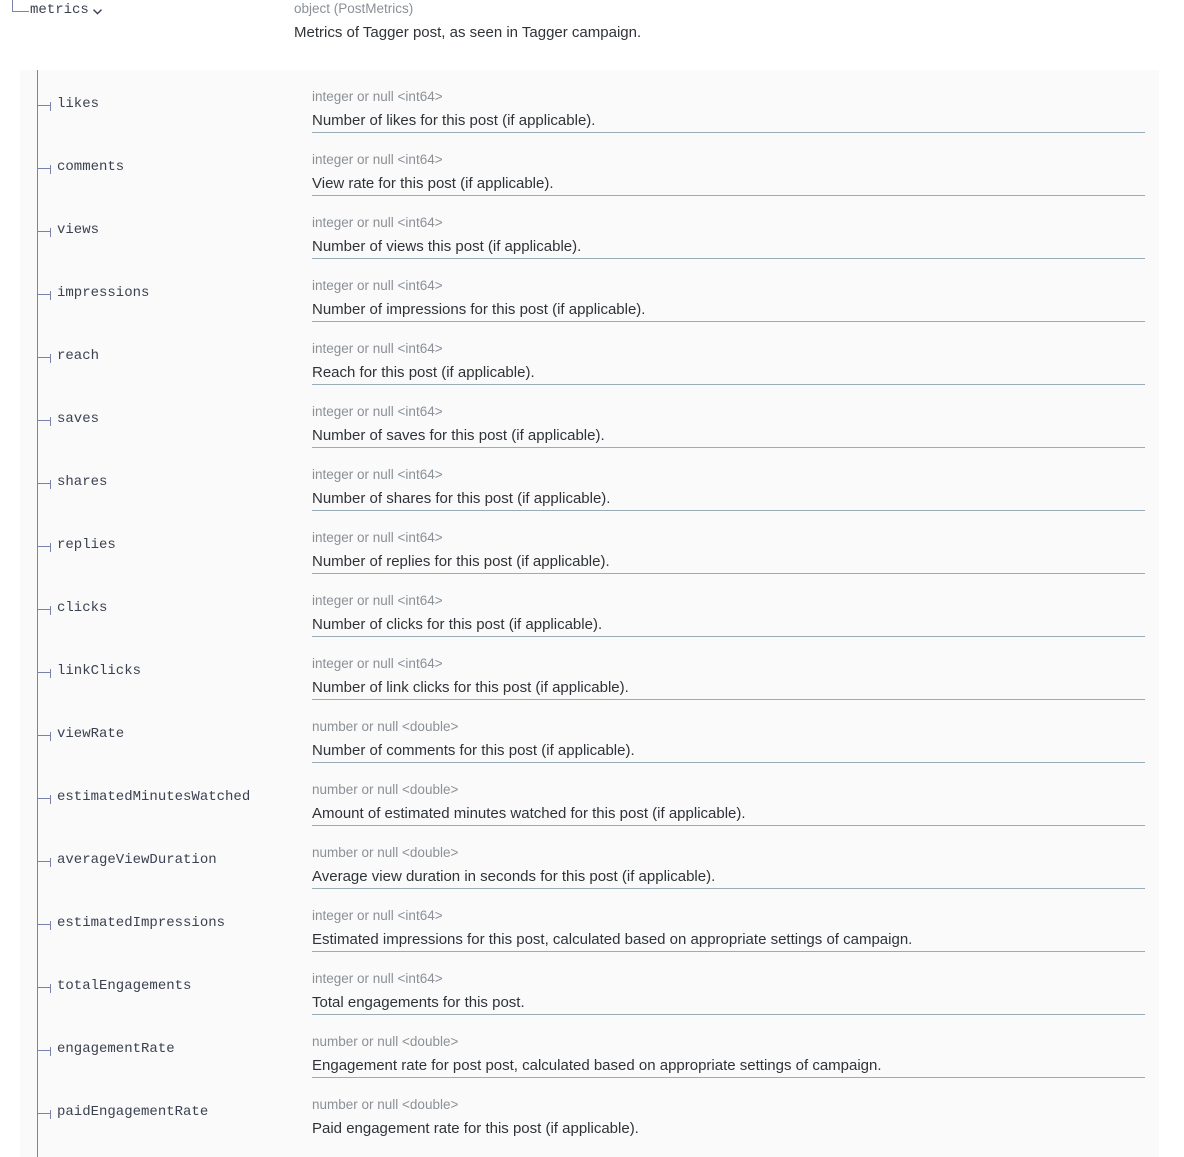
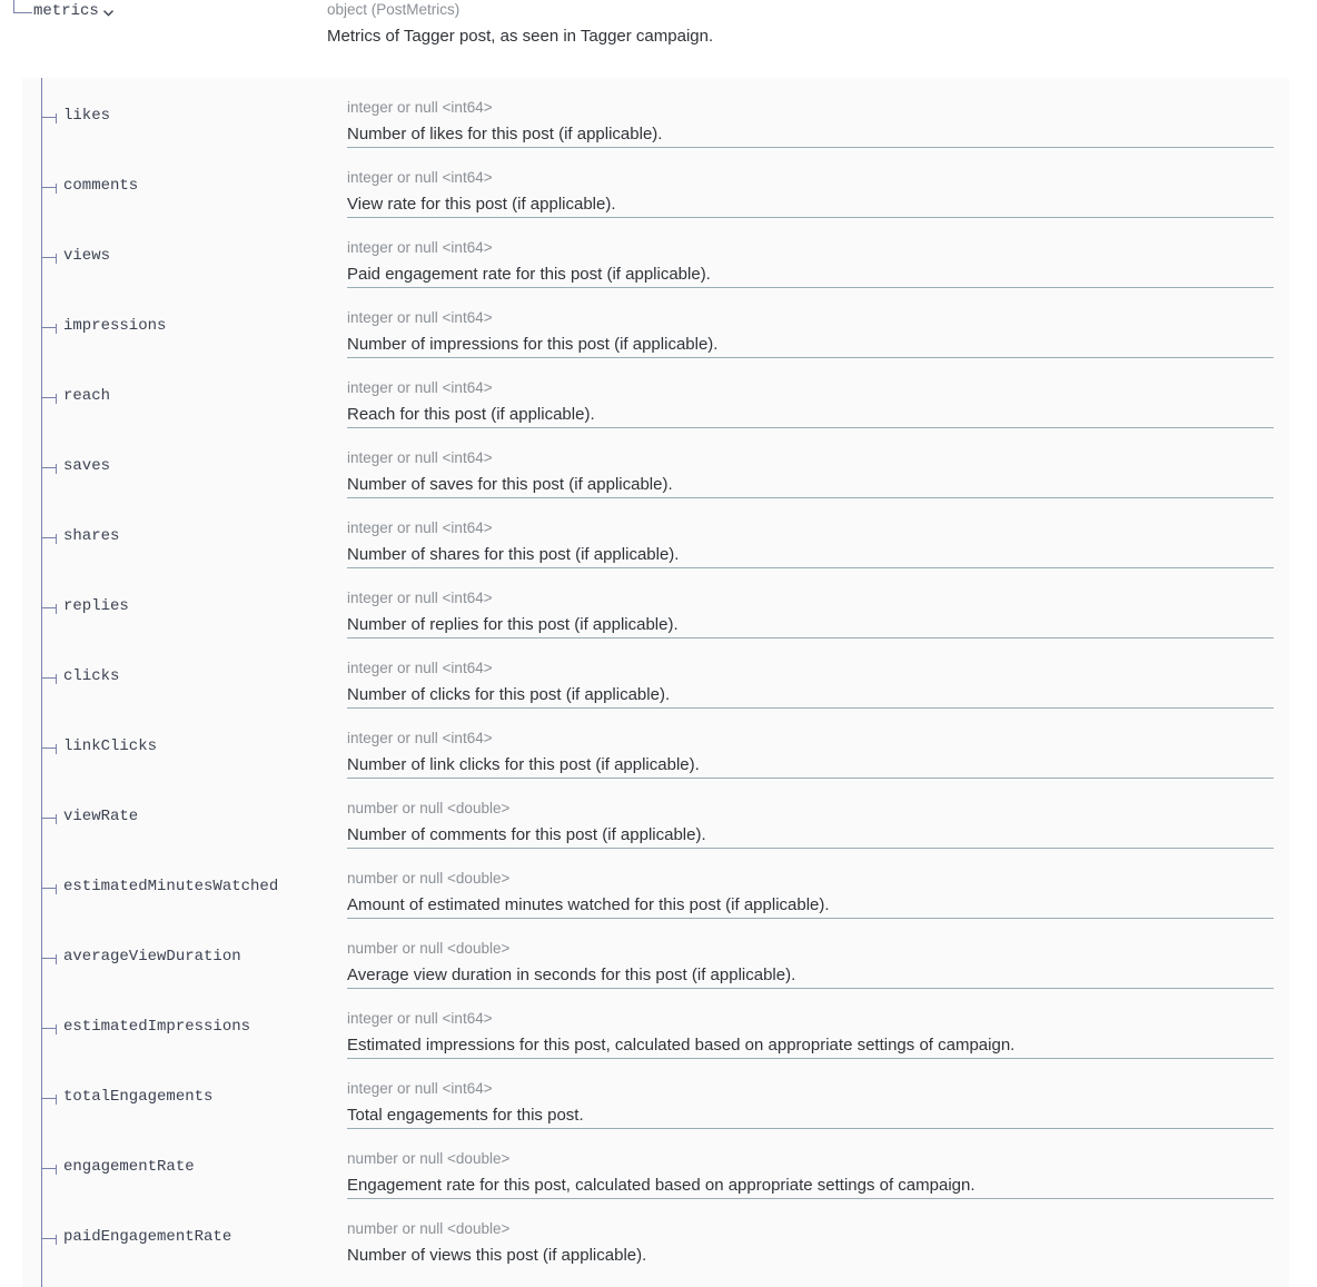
  metrics
  object (PostMetrics)
  Metrics of Tagger post, as seen in Tagger campaign.
  likes
  integer or null <int64>
  Number of likes for this post (if applicable).
  comments
  integer or null <int64>
  View rate for this post (if applicable).
  views
  integer or null <int64>
- Number of views this post (if applicable).
+ Paid engagement rate for this post (if applicable).
  impressions
  integer or null <int64>
  Number of impressions for this post (if applicable).
  reach
  integer or null <int64>
  Reach for this post (if applicable).
  saves
  integer or null <int64>
  Number of saves for this post (if applicable).
  shares
  integer or null <int64>
  Number of shares for this post (if applicable).
  replies
  integer or null <int64>
  Number of replies for this post (if applicable).
  clicks
  integer or null <int64>
  Number of clicks for this post (if applicable).
  linkClicks
  integer or null <int64>
  Number of link clicks for this post (if applicable).
  viewRate
  number or null <double>
  Number of comments for this post (if applicable).
  estimatedMinutesWatched
  number or null <double>
  Amount of estimated minutes watched for this post (if applicable).
  averageViewDuration
  number or null <double>
  Average view duration in seconds for this post (if applicable).
  estimatedImpressions
  integer or null <int64>
  Estimated impressions for this post, calculated based on appropriate settings of campaign.
  totalEngagements
  integer or null <int64>
  Total engagements for this post.
  engagementRate
  number or null <double>
- Engagement rate for post post, calculated based on appropriate settings of campaign.
+ Engagement rate for this post, calculated based on appropriate settings of campaign.
  paidEngagementRate
  number or null <double>
- Paid engagement rate for this post (if applicable).
+ Number of views this post (if applicable).
